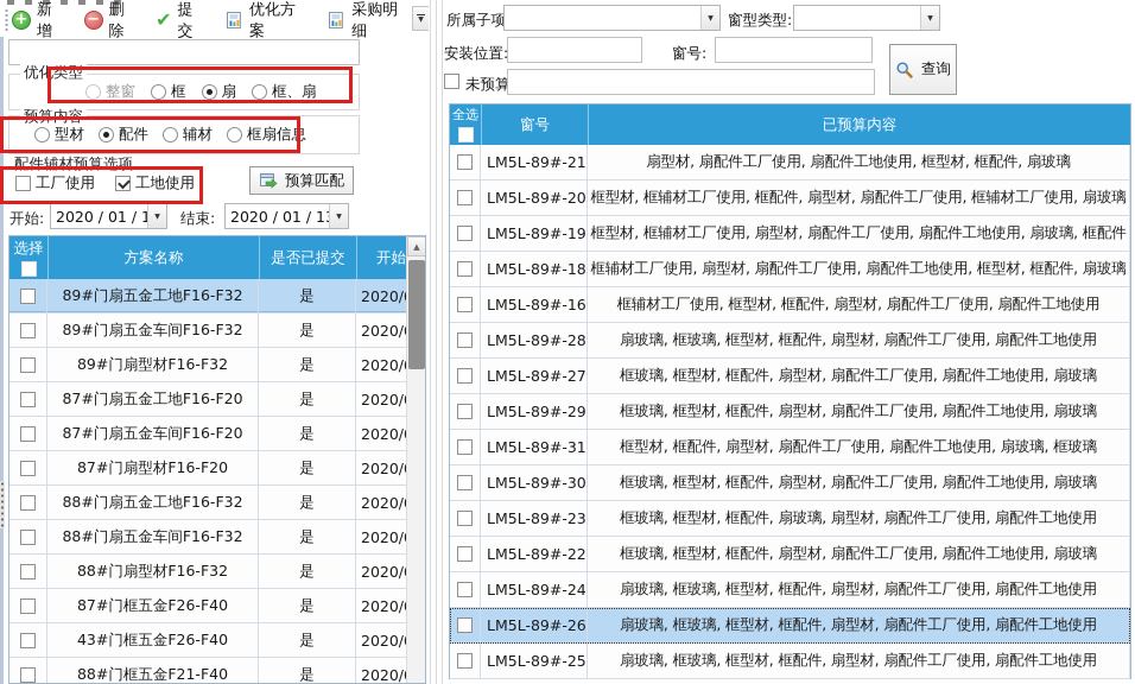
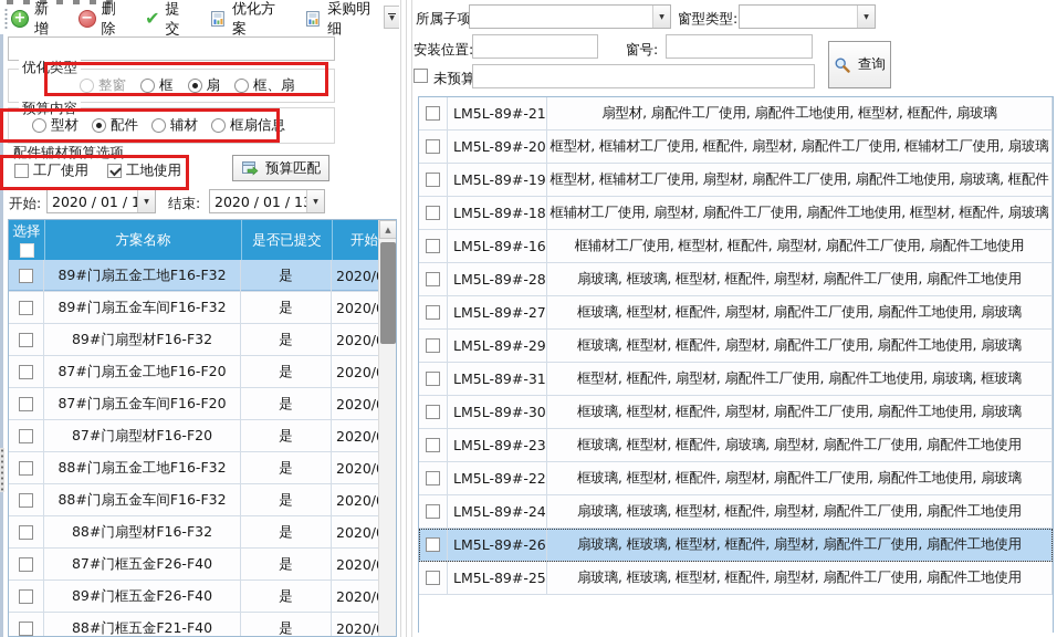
  +
  新增
  −
  删除
  ✔
  提交
  优化方案
  采购明细
  整窗
  框
  扇
  框、扇
  优化类型
  型材
  配件
  辅材
  框扇信息
  预算内容
  配件辅材预算选项
  工厂使用
  工地使用
  预算匹配
  开始:
  2020 / 01 /
  结束:
  2020 / 01 / 1
  选择
  方案名称
  是否已提交
  开始
  89#门扇五金工地F16-F32
  是
  2020/
  89#门扇五金车间F16-F32
  是
  2020/
  89#门扇型材F16-F32
  是
  2020/
  87#门扇五金工地F16-F20
  是
  2020/
  87#门扇五金车间F16-F20
  是
  2020/
  87#门扇型材F16-F20
  是
  2020/
  88#门扇五金工地F16-F32
  是
  2020/
  88#门扇五金车间F16-F32
  是
  2020/
  88#门扇型材F16-F32
  是
  2020/
  87#门框五金F26-F40
  是
  2020/
- 43#门框五金F26-F40
+ 89#门框五金F26-F40
  是
  2020/
  88#门框五金F21-F40
  是
  2020/
  ▲
  所属子项
  窗型类型:
  安装位置
  窗号:
  未预算
  查询
- 全选
- 窗号
- 已预算内容
  LM5L-89#-21
  扇型材, 扇配件工厂使用, 扇配件工地使用, 框型材, 框配件, 扇玻璃
  LM5L-89#-20
  框型材, 框辅材工厂使用, 框配件, 扇型材, 扇配件工厂使用, 框辅材工厂使用, 扇玻璃
  LM5L-89#-19
  框型材, 框辅材工厂使用, 扇型材, 扇配件工厂使用, 扇配件工地使用, 扇玻璃, 框配件
  LM5L-89#-18
  框辅材工厂使用, 扇型材, 扇配件工厂使用, 扇配件工地使用, 框型材, 框配件, 扇玻璃
  LM5L-89#-16
  框辅材工厂使用, 框型材, 框配件, 扇型材, 扇配件工厂使用, 扇配件工地使用
  LM5L-89#-28
  扇玻璃, 框玻璃, 框型材, 框配件, 扇型材, 扇配件工厂使用, 扇配件工地使用
  LM5L-89#-27
  框玻璃, 框型材, 框配件, 扇型材, 扇配件工厂使用, 扇配件工地使用, 扇玻璃
  LM5L-89#-29
  框玻璃, 框型材, 框配件, 扇型材, 扇配件工厂使用, 扇配件工地使用, 扇玻璃
  LM5L-89#-31
  框型材, 框配件, 扇型材, 扇配件工厂使用, 扇配件工地使用, 扇玻璃, 框玻璃
  LM5L-89#-30
  框玻璃, 框型材, 框配件, 扇型材, 扇配件工厂使用, 扇配件工地使用, 扇玻璃
  LM5L-89#-23
  框玻璃, 框型材, 框配件, 扇玻璃, 扇型材, 扇配件工厂使用, 扇配件工地使用
  LM5L-89#-22
  框玻璃, 框型材, 框配件, 扇型材, 扇配件工厂使用, 扇配件工地使用, 扇玻璃
  LM5L-89#-24
  扇玻璃, 框玻璃, 框型材, 框配件, 扇型材, 扇配件工厂使用, 扇配件工地使用
  LM5L-89#-26
  扇玻璃, 框玻璃, 框型材, 框配件, 扇型材, 扇配件工厂使用, 扇配件工地使用
  LM5L-89#-25
  扇玻璃, 框玻璃, 框型材, 框配件, 扇型材, 扇配件工厂使用, 扇配件工地使用
